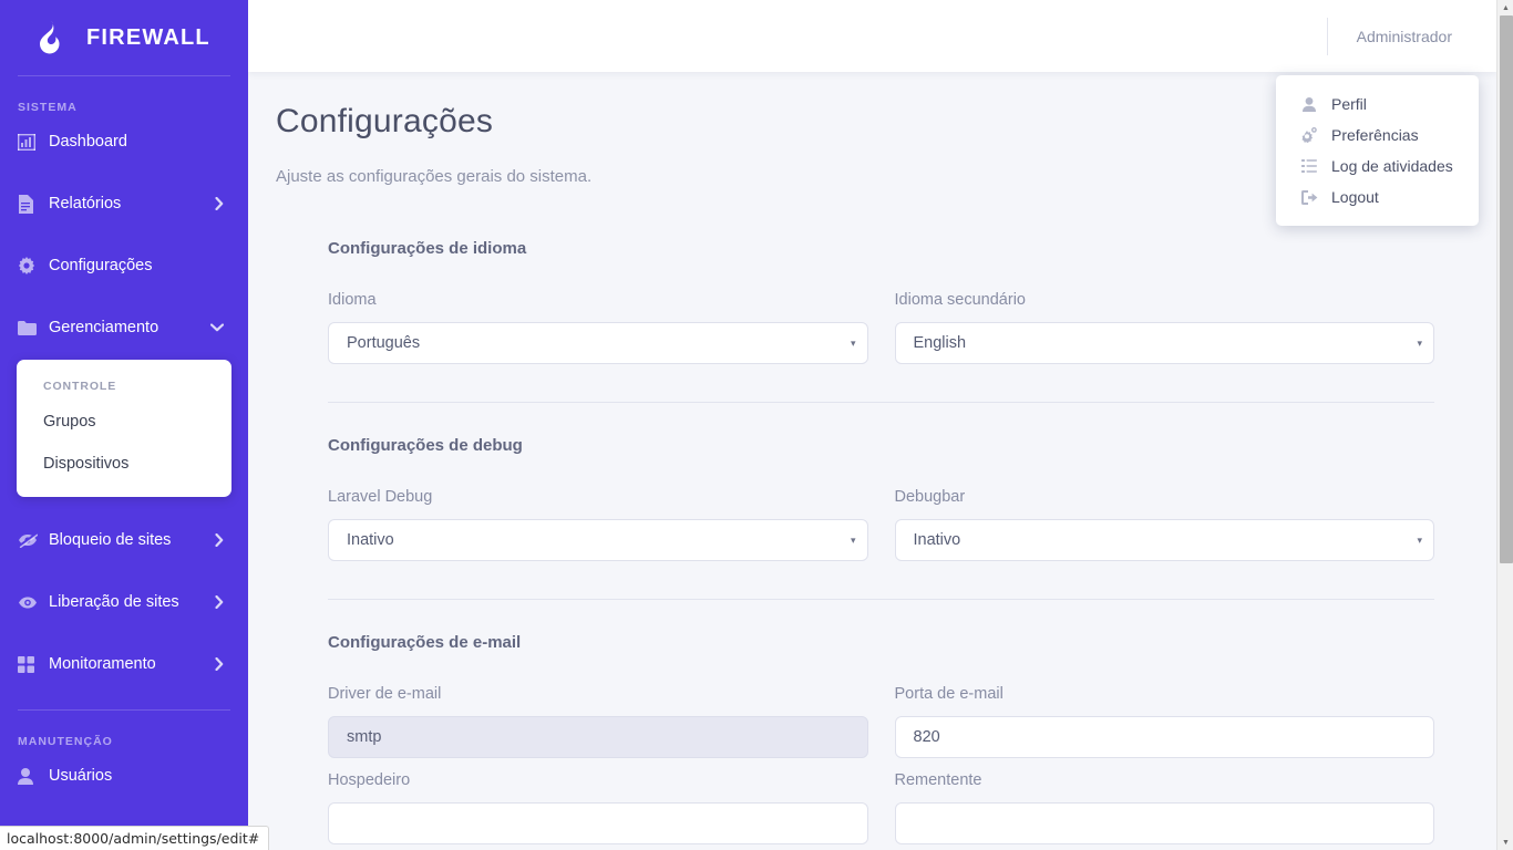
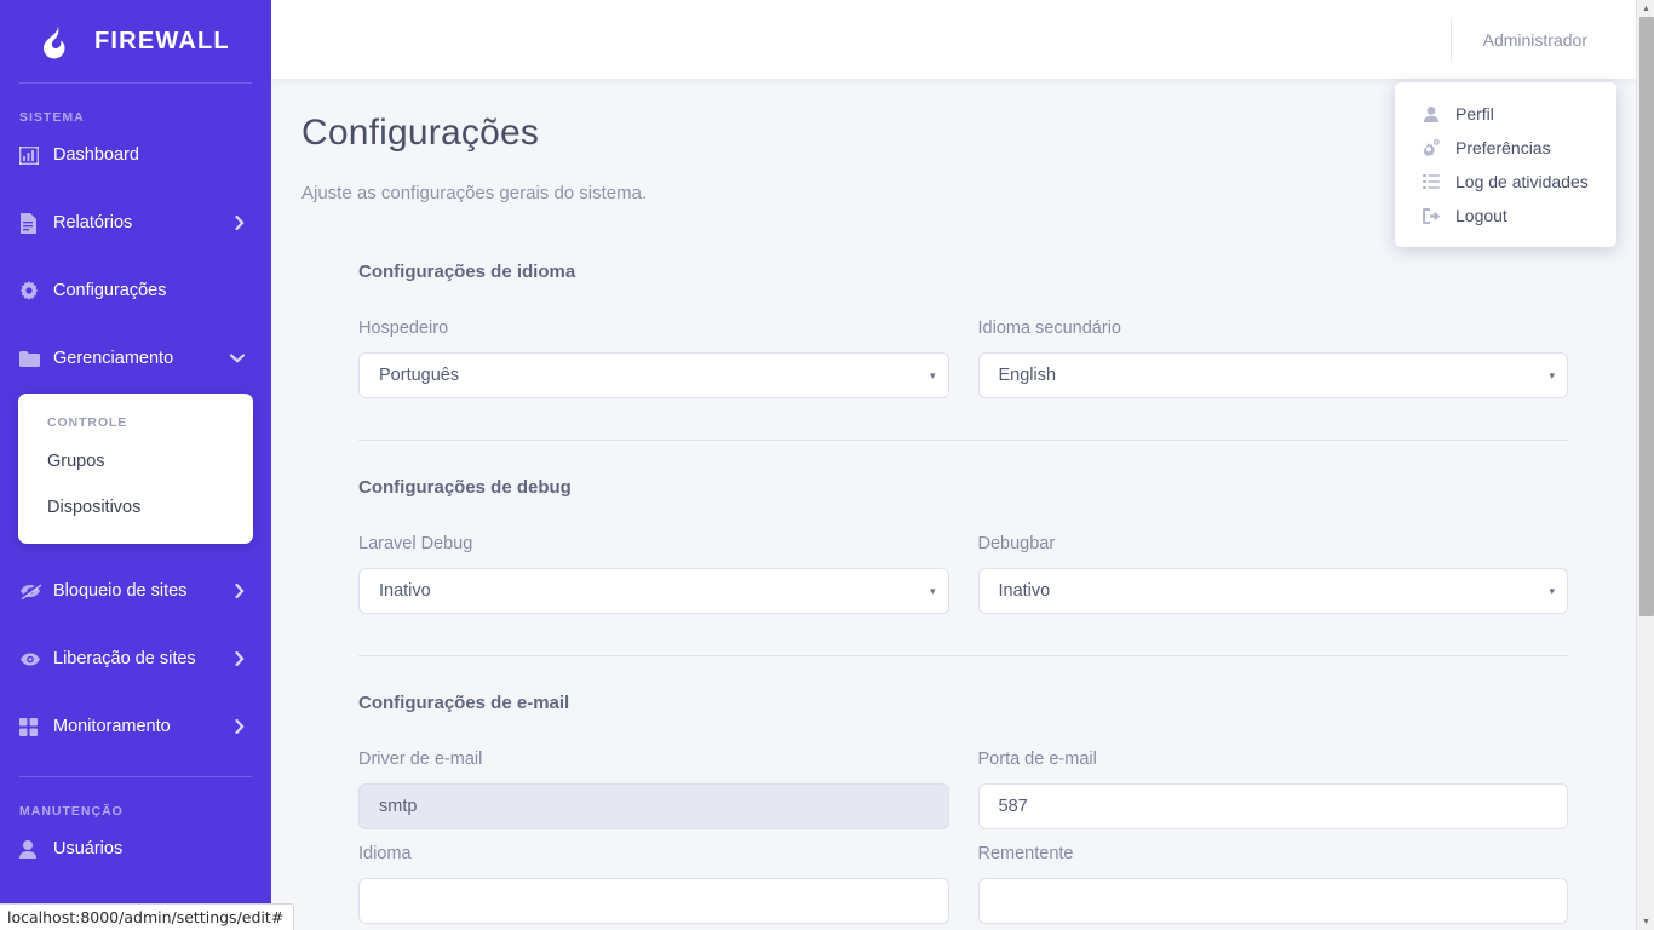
  FIREWALL
  SISTEMA
  Dashboard
  Relatórios
  Configurações
  Gerenciamento
  CONTROLE
  Grupos
  Dispositivos
  Bloqueio de sites
  Liberação de sites
  Monitoramento
  MANUTENÇÃO
  Usuários
  Administrador
  Perfil
  Preferências
  Log de atividades
  Logout
  Configurações
  Ajuste as configurações gerais do sistema.
  Configurações de idioma
- Idioma
+ Hospedeiro
  Português
  ▾
  Idioma secundário
  English
  ▾
  Configurações de debug
  Laravel Debug
  Inativo
  ▾
  Debugbar
  Inativo
  ▾
  Configurações de e-mail
  Driver de e-mail
  smtp
- Hospedeiro
+ Idioma
  Porta de e-mail
- 820
+ 587
  Rementente
  localhost:8000/admin/settings/edit#
